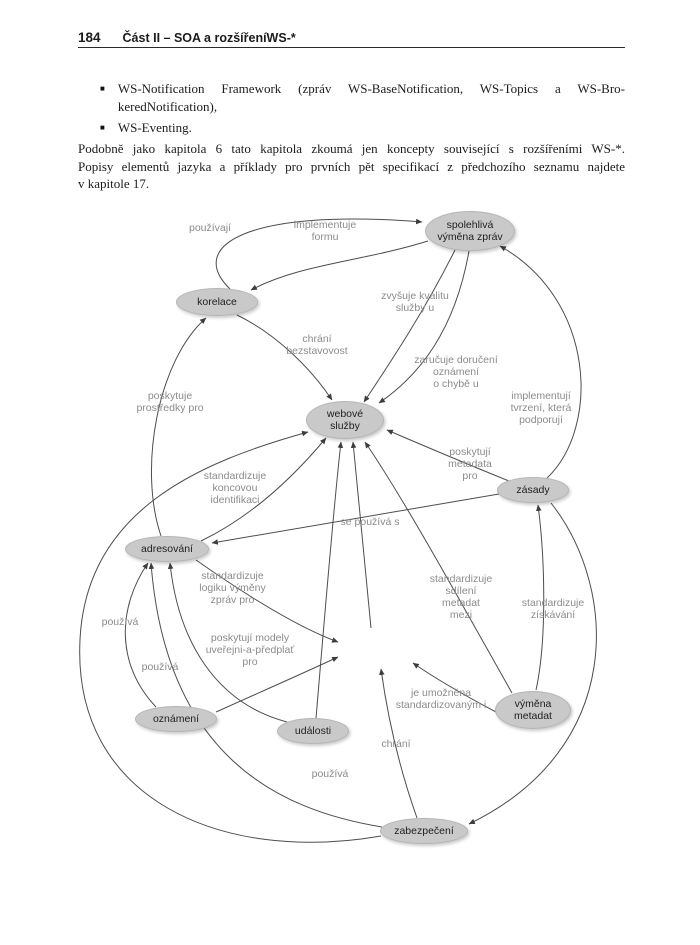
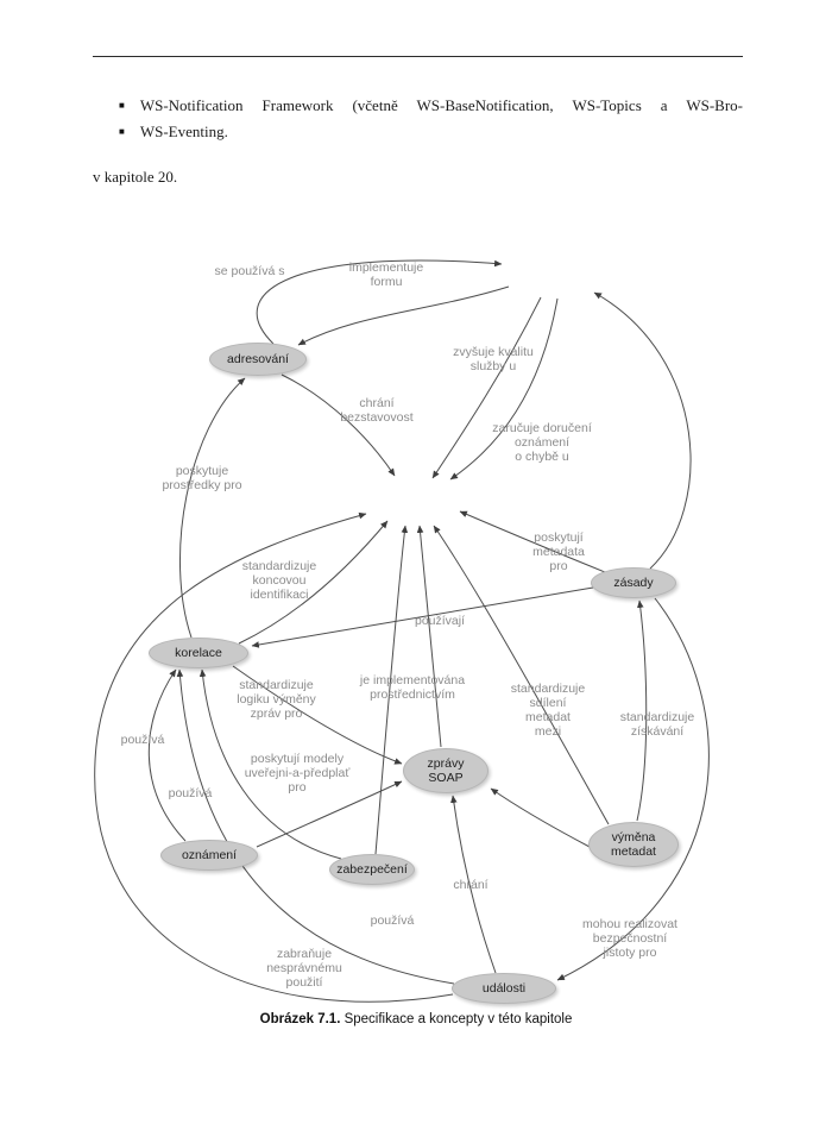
- 184 Část II – SOA a rozšířeníWS-*
  ■
- WS-Notification Framework (zpráv WS-BaseNotification, WS-Topics a WS-Bro-
+ WS-Notification Framework (včetně WS-BaseNotification, WS-Topics a WS-Bro-
- keredNotification),
  ■
  WS-Eventing.
- Podobně jako kapitola 6 tato kapitola zkoumá jen koncepty související s rozšířeními WS-*.
- Popisy elementů jazyka a příklady pro prvních pět specifikací z předchozího seznamu najdete
- v kapitole 17.
+ v kapitole 20.
- spolehlivá
- výměna zpráv
- korelace
+ adresování
- webové
- služby
  zásady
- adresování
+ korelace
+ zprávy
+ SOAP
  oznámení
- události
+ zabezpečení
  výměna
  metadat
- zabezpečení
+ události
- používají
+ se používá s
  implementuje
  formu
  zvyšuje kvalitu
  služby u
  chrání
  bezstavovost
  zaručuje doručení
  oznámení
  o chybě u
- implementují
- tvrzení, která
- podporují
  poskytuje
  prostředky pro
  standardizuje
  koncovou
  identifikaci
  poskytují
  metadata
  pro
- se používá s
+ používají
  standardizuje
  logiku výměny
  zpráv pro
+ je implementována
+ prostřednictvím
  standardizuje
  sdílení
  metadat
  mezi
  standardizuje
  získávání
  používá
  poskytují modely
  uveřejni-a-předplať
  pro
  používá
- je umožněna
- standardizovaným i
  chrání
  používá
+ mohou realizovat
+ bezpečnostní
+ jistoty pro
+ zabraňuje
+ nesprávnému
+ použití
+ Obrázek 7.1. Specifikace a koncepty v této kapitole
